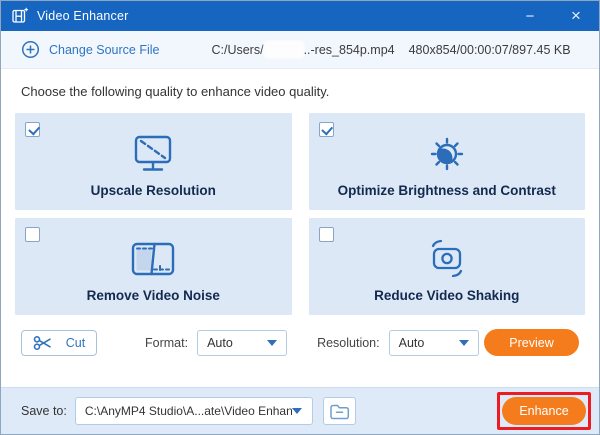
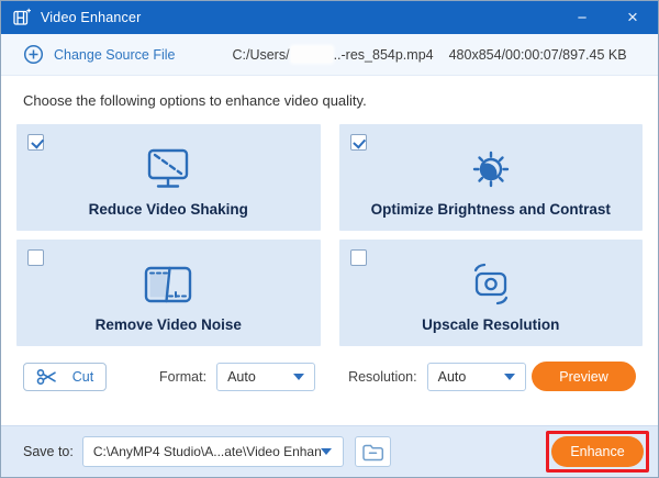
  Video Enhancer
  −
  ×
  Change Source File
  C:/Users/
  ..-res_854p.mp4
  480x854/00:00:07/897.45 KB
- Choose the following quality to enhance video quality.
+ Choose the following options to enhance video quality.
- Upscale Resolution
+ Reduce Video Shaking
  Optimize Brightness and Contrast
  Remove Video Noise
- Reduce Video Shaking
+ Upscale Resolution
  Cut
  Format:
  Auto
  Resolution:
  Auto
  Preview
  Save to:
  C:\AnyMP4 Studio\A...ate\Video Enhan
  Enhance
